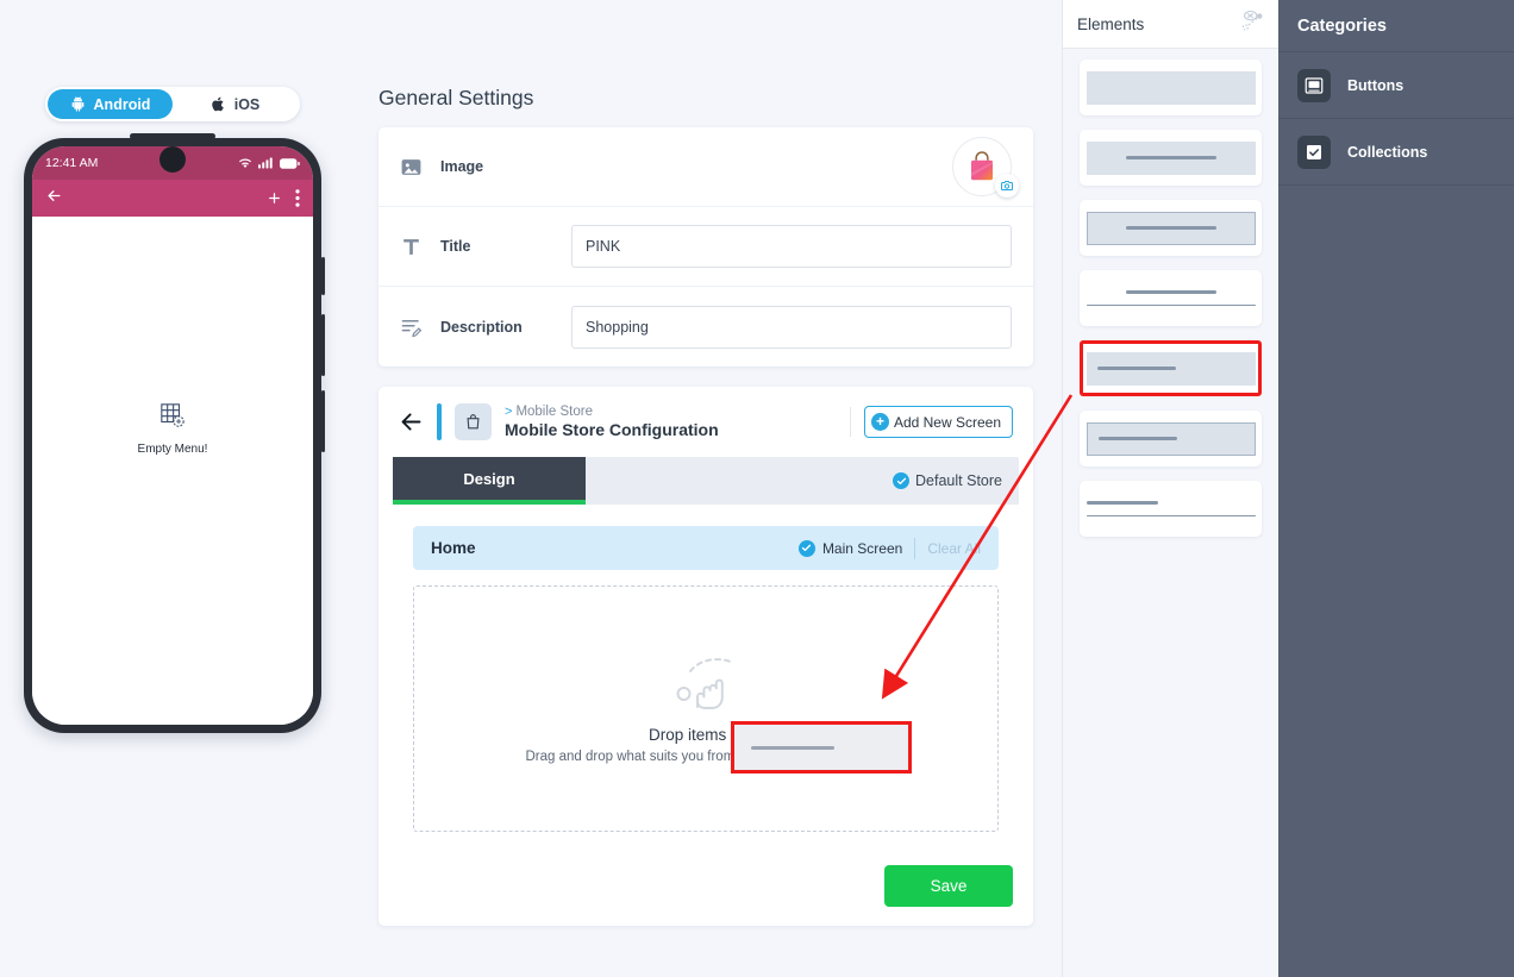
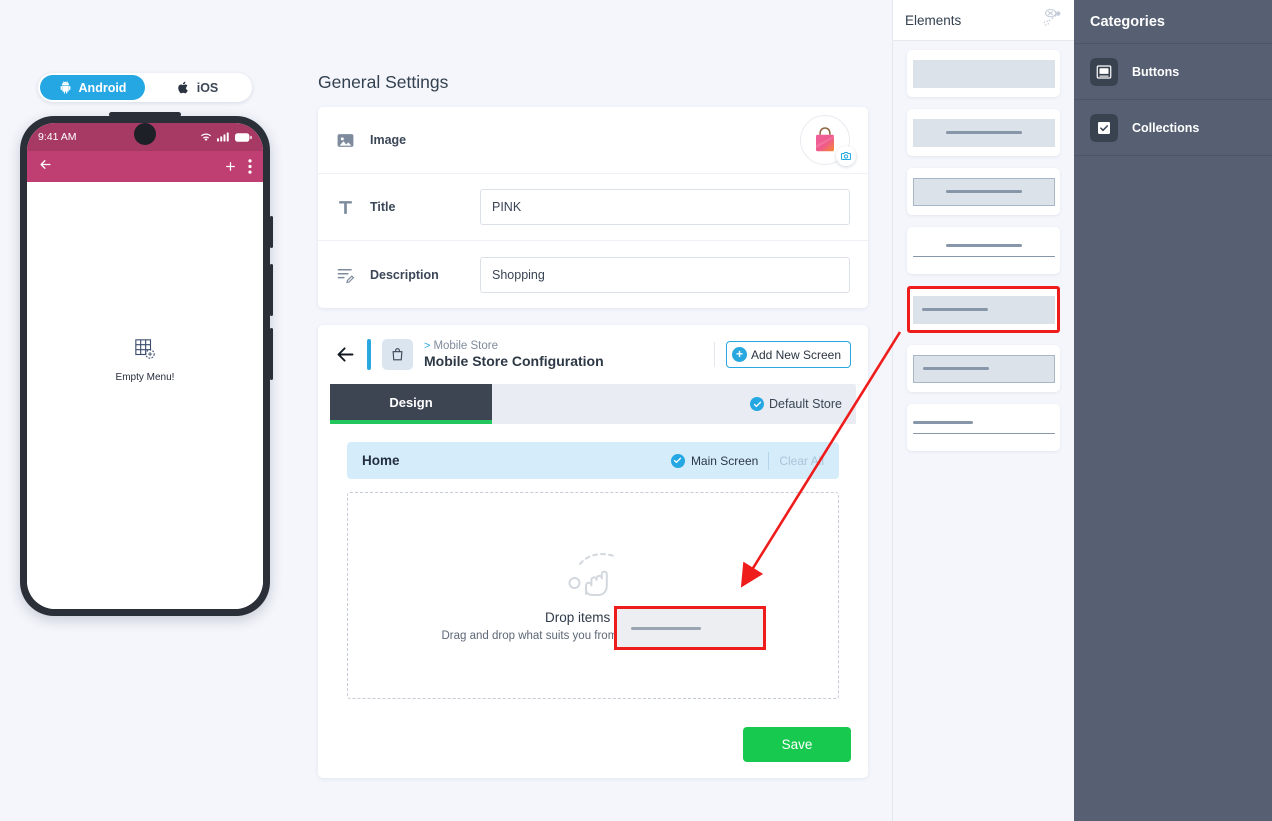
  Android
  iOS
- 12:41 AM
+ 9:41 AM
  Empty Menu!
  General Settings
  Image
  Title
  PINK
  Description
  Shopping
  >
  Mobile Store
  Mobile Store Configuration
  +
  Add New Screen
  Design
  Default Store
  Home
  Main Screen
  Clear Al
  Save
  Elements
  Categories
  Buttons
  Collections
